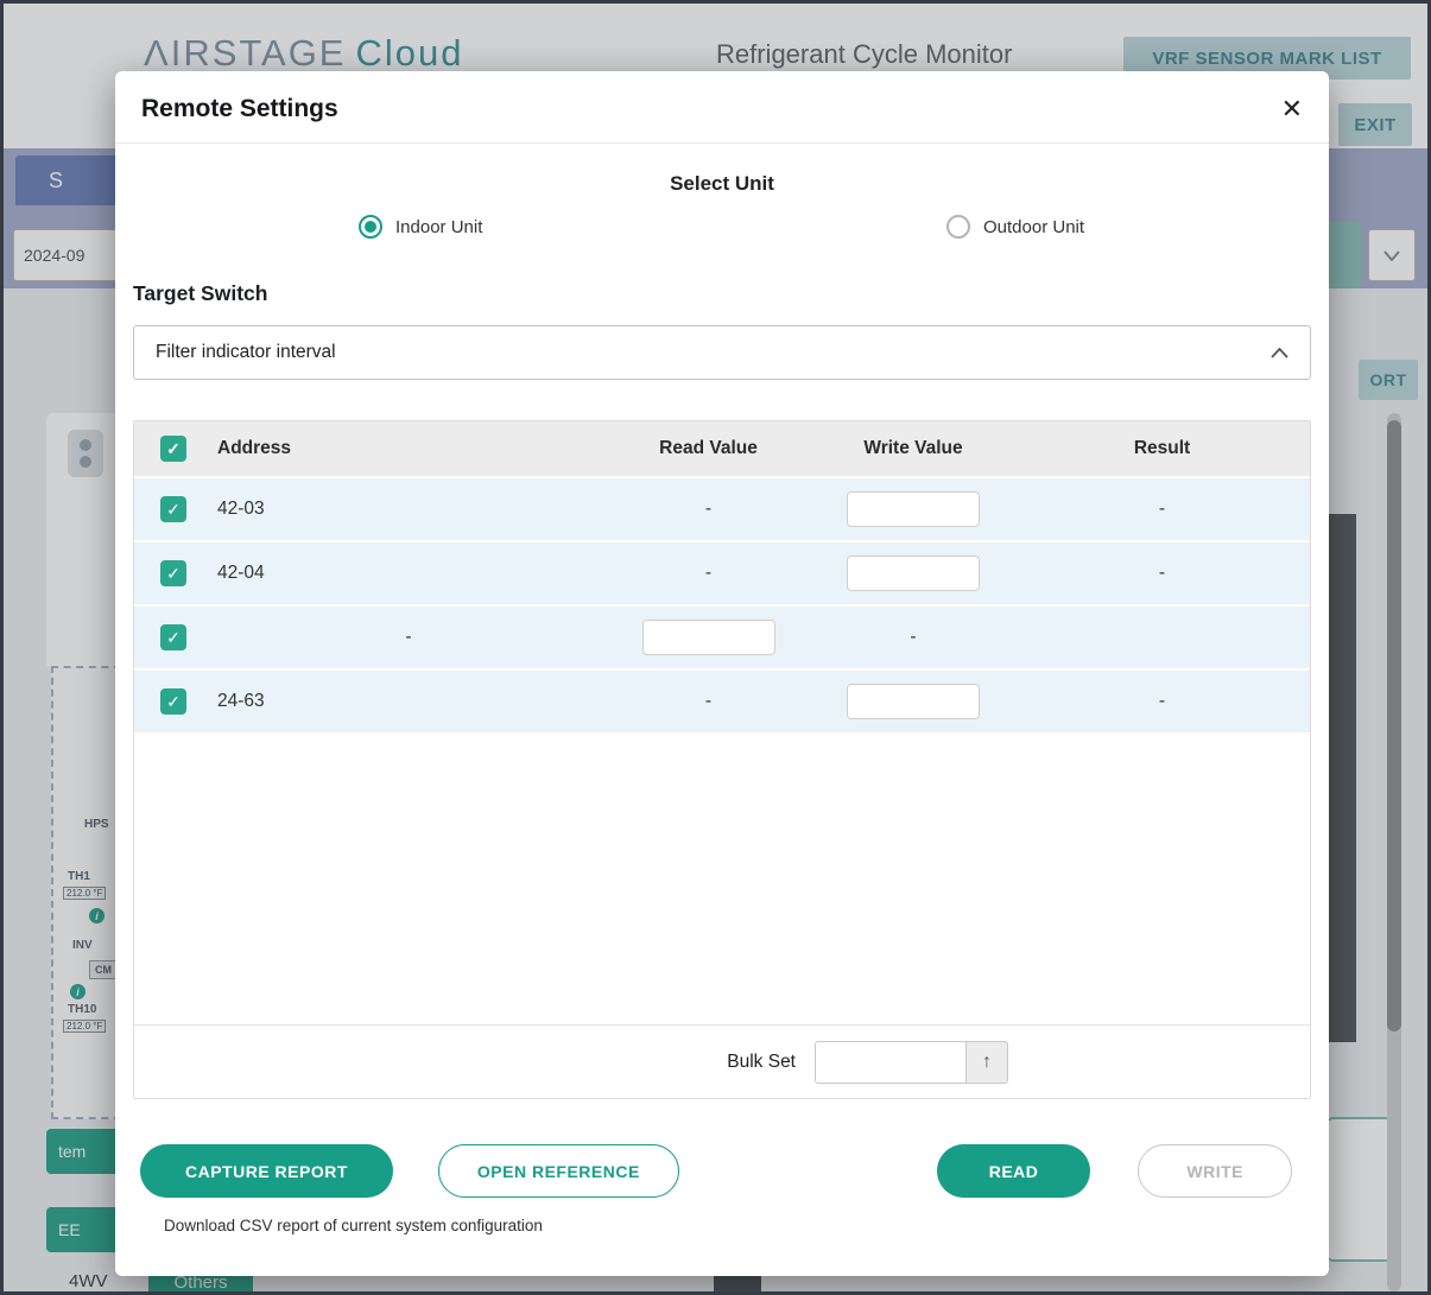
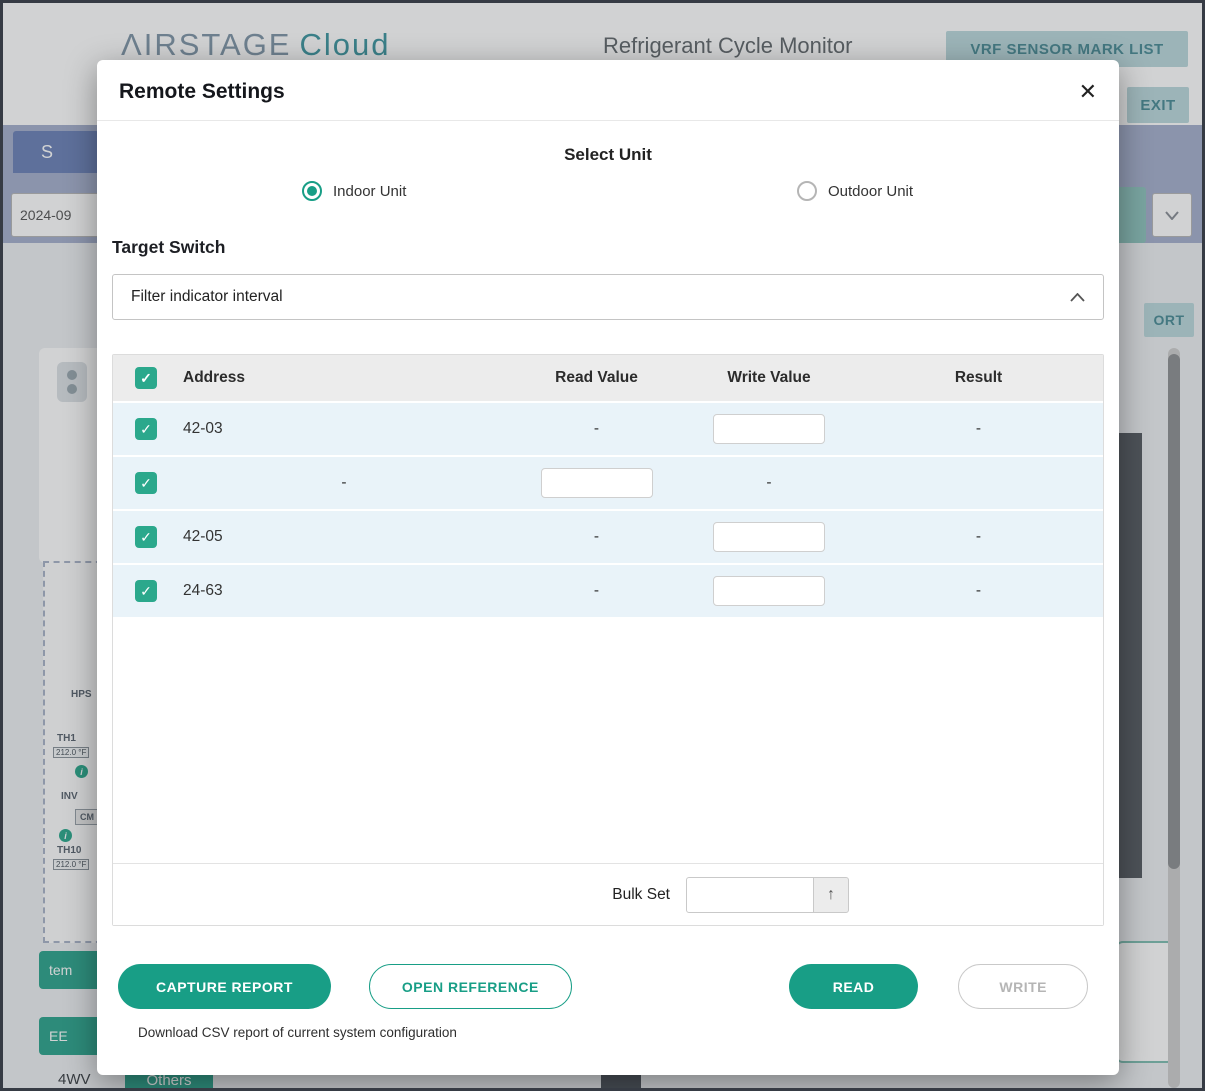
  ΛIRSTAGE Cloud
  Refrigerant Cycle Monitor
  VRF SENSOR MARK LIST
  EXIT
  S
  2024-09
  ORT
  HPS
  TH1
  212.0 °F
  i
  INV
  CM
  i
  TH10
  212.0 °F
  tem
  EE
  4WV
  Others
  Remote Settings
  ✕
  Select Unit
  Indoor Unit
  Outdoor Unit
  Target Switch
  Filter indicator interval
  ✓
  Address
  Read Value
  Write Value
  Result
  ✓
  42-03
  -
  -
  ✓
- 42-04
  -
  -
  ✓
+ 42-05
  -
  -
  ✓
  24-63
  -
  -
  Bulk Set
  ↑
  CAPTURE REPORT
  OPEN REFERENCE
  READ
  WRITE
  Download CSV report of current system configuration
